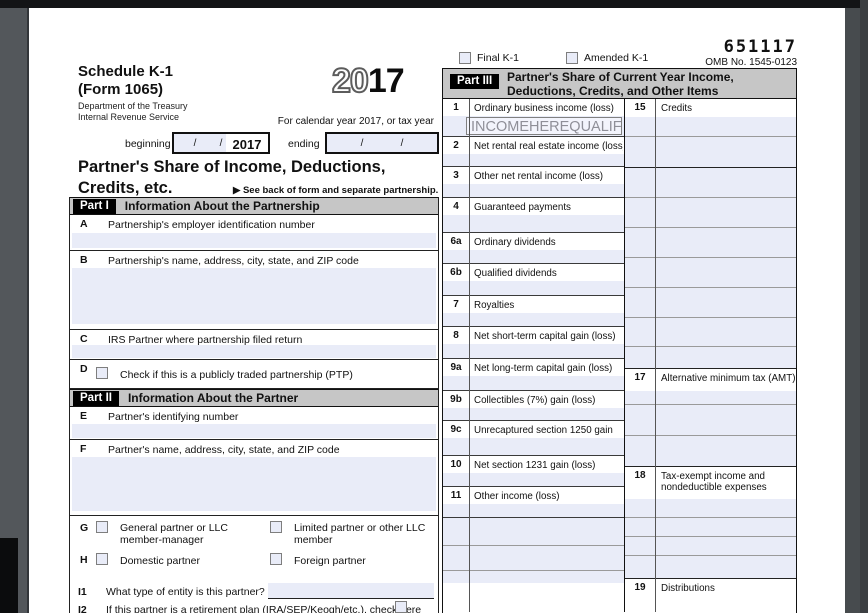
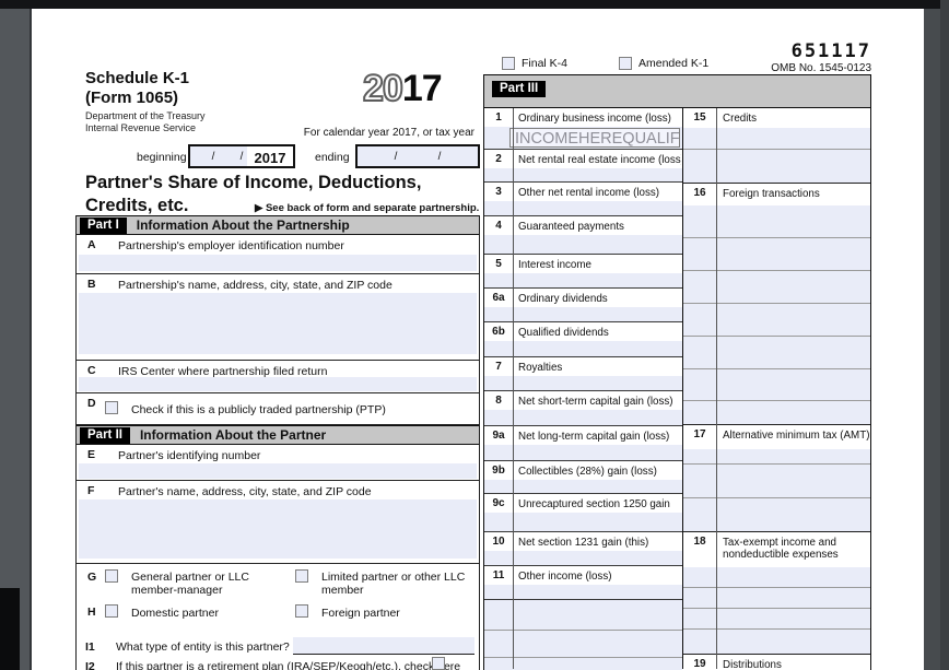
  Schedule K-1
  (Form 1065)
  Department of the Treasury
  Internal Revenue Service
  2017
  For calendar year 2017, or tax year
  beginning
  /
  /
  2017
  ending
  /
  /
  Partner's Share of Income, Deductions,
  Credits, etc.
  ▶ See back of form and separate partnership.
  651117
  OMB No. 1545-0123
- Final K-1
+ Final K-4
  Amended K-1
  Part I
  Information About the Partnership
  A
  Partnership's employer identification number
  B
  Partnership's name, address, city, state, and ZIP code
  C
- IRS Partner where partnership filed return
+ IRS Center where partnership filed return
  D
  Check if this is a publicly traded partnership (PTP)
  Part II
  Information About the Partner
  E
  Partner's identifying number
  F
  Partner's name, address, city, state, and ZIP code
  G
  General partner or LLC
  member-manager
  Limited partner or other LLC
  member
  H
  Domestic partner
  Foreign partner
  I1
  What type of entity is this partner?
  I2
  If this partner is a retirement plan (IRA/SEP/Keogh/etc.), checere
  Part III
- Partner's Share of Current Year Income,
- Deductions, Credits, and Other Items
  1
  Ordinary business income (loss)
  INCOMEHEREQUALIF
  2
  Net rental real estate income (loss
  3
  Other net rental income (loss)
  4
  Guaranteed payments
+ 5
+ Interest income
  6a
  Ordinary dividends
  6b
  Qualified dividends
  7
  Royalties
  8
  Net short-term capital gain (loss)
  9a
  Net long-term capital gain (loss)
  9b
- Collectibles (7%) gain (loss)
+ Collectibles (28%) gain (loss)
  9c
  Unrecaptured section 1250 gain
  10
- Net section 1231 gain (loss)
+ Net section 1231 gain (this)
  11
  Other income (loss)
  15
  Credits
+ 16
+ Foreign transactions
  17
  Alternative minimum tax (AMT)
  18
  Tax-exempt income and
  nondeductible expenses
  19
  Distributions
